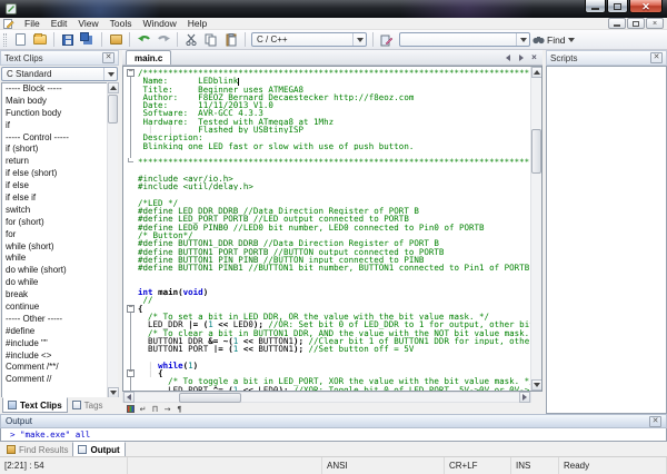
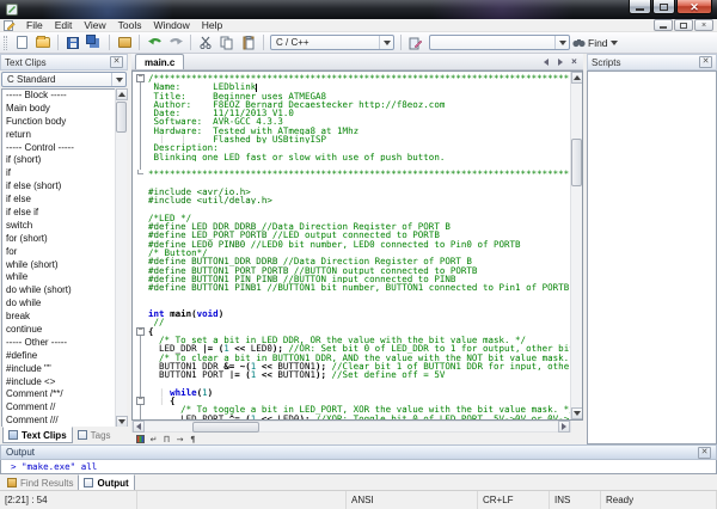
  ✕
  File
  Edit
  View
  Tools
  Window
  Help
  C / C++
  Find
  Text Clips
  C Standard
  ----- Block -----
  Main body
  Function body
- if
+ return
  ----- Control -----
  if (short)
- return
+ if
  if else (short)
  if else
  if else if
  switch
  for (short)
  for
  while (short)
  while
  do while (short)
  do while
  break
  continue
  ----- Other -----
  #define
  #include ""
  #include <>
  Comment /**/
  Comment //
+ Comment ///
  Text Clips
  Tags
  main.c
  ×
  /*****************************************************************************
  Name: LEDblink
  Title: Beginner uses ATMEGA8
  Author: F8EOZ Bernard Decaestecker http://f8eoz.com
  Date: 11/11/2013 V1.0
  Software: AVR-GCC 4.3.3
  Hardware: Tested with ATmega8 at 1Mhz
  | | Flashed by USBtinyISP
  Description:
  Blinking one LED fast or slow with use of push button.
  ******************************************************************************
  #include <avr/io.h>
  #include <util/delay.h>
  /*LED */
  #define LED_DDR DDRB //Data Direction Register of PORT B
  #define LED_PORT PORTB //LED output connected to PORTB
  #define LED0 PINB0 //LED0 bit number, LED0 connected to Pin0 of PORTB
  /* Button*/
  #define BUTTON1_DDR DDRB //Data Direction Register of PORT B
  #define BUTTON1_PORT PORTB //BUTTON output connected to PORTB
  #define BUTTON1_PIN PINB //BUTTON input connected to PINB
  #define BUTTON1 PINB1 //BUTTON1 bit number, BUTTON1 connected to Pin1 of PORTB
  int main(void)
  //
  {
  /* To set a bit in LED_DDR, OR the value with the bit value mask. */
  LED_DDR |= (1 << LED0); //OR: Set bit 0 of LED_DDR to 1 for output, other bi
  /* To clear a bit in BUTTON1_DDR, AND the value with the NOT bit value mask.
  BUTTON1_DDR &= ~(1 << BUTTON1); //Clear bit 1 of BUTTON1_DDR for input, othe
- BUTTON1_PORT |= (1 << BUTTON1); //Set button off = 5V
+ BUTTON1_PORT |= (1 << BUTTON1); //Set define off = 5V
  | while(1)
  | {
  /* To toggle a bit in LED_PORT, XOR the value with the bit value mask. *
  LED_PORT ^= (1 << LED0); //XOR: Toggle bit 0 of LED_PORT, 5V->0V or 0V->
  ↵
  Π
  →
  ¶
  Scripts
  Output
  > "make.exe" all
  Find Results
  Output
  [2:21] : 54
  ANSI
  CR+LF
  INS
  Ready
